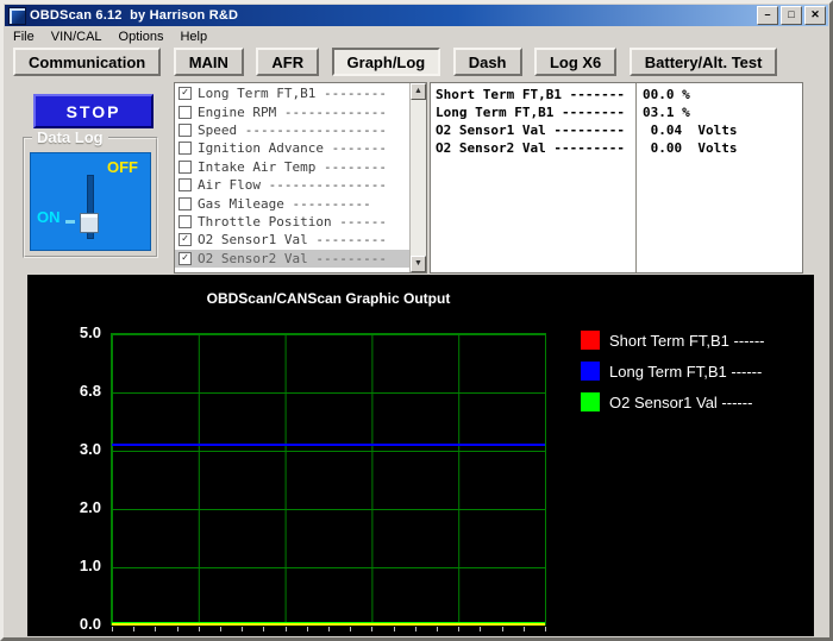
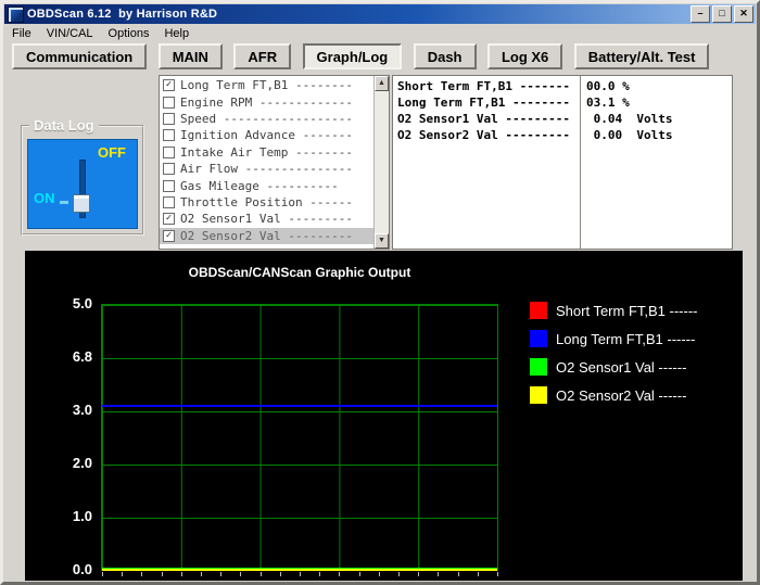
  OBDScan 6.12 by Harrison R&D
  –
  □
  ✕
  File
  VIN/CAL
  Options
  Help
  Communication MAIN AFR Graph/Log Dash Log X6 Battery/Alt. Test
- STOP
  Data Log
  OFF
  ON
  ✓
  Long Term FT,B1 --------
  Engine RPM -------------
  Speed ------------------
  Ignition Advance -------
  Intake Air Temp --------
  Air Flow ---------------
  Gas Mileage ----------
  Throttle Position ------
  ✓
  O2 Sensor1 Val ---------
  ✓
  O2 Sensor2 Val ---------
  Short Term FT,B1 -------
  Long Term FT,B1 --------
  O2 Sensor1 Val ---------
  O2 Sensor2 Val ---------
  00.0 %
  03.1 %
  0.04 Volts
  0.00 Volts
  OBDScan/CANScan Graphic Output
  Short Term FT,B1 ------
  Long Term FT,B1 ------
  O2 Sensor1 Val ------
+ O2 Sensor2 Val ------
  5.0
  6.8
  3.0
  2.0
  1.0
  0.0
